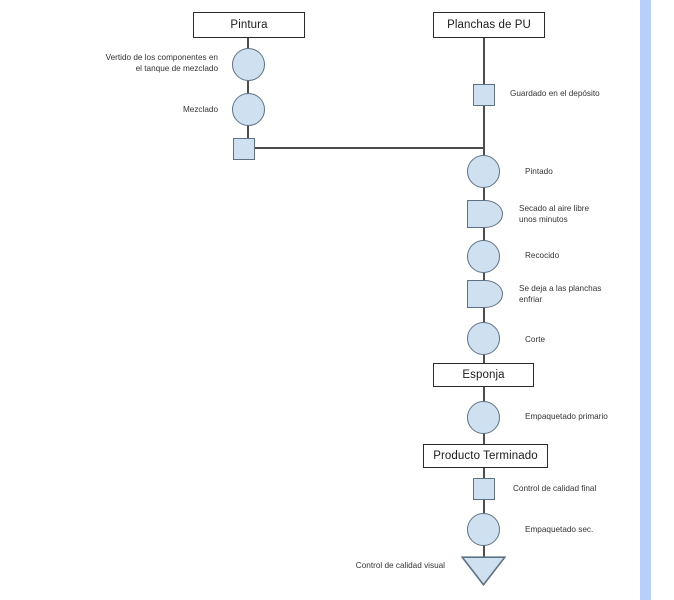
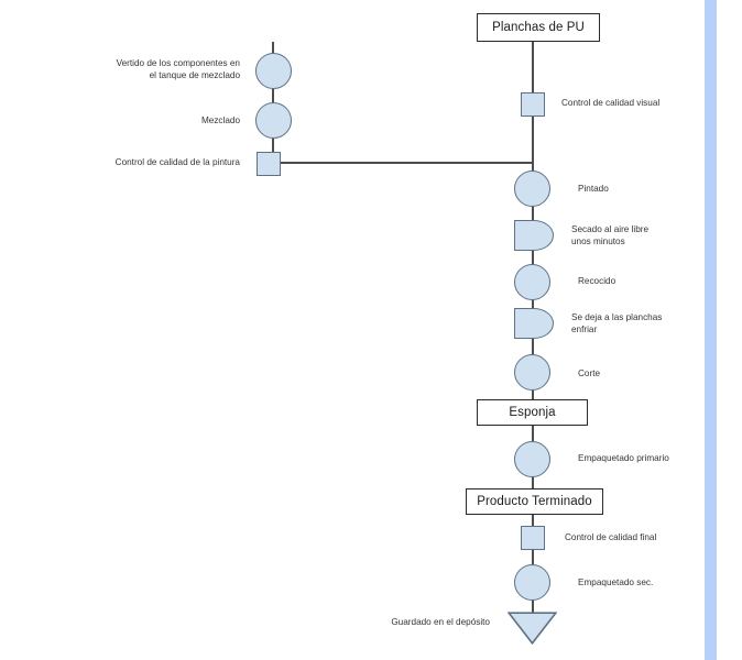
- Pintura
  Planchas de PU
  Esponja
  Producto Terminado
  Vertido de los componentes en
  el tanque de mezclado
  Mezclado
+ Control de calidad de la pintura
- Guardado en el depósito
+ Control de calidad visual
  Pintado
  Secado al aire libre
  unos minutos
  Recocido
  Se deja a las planchas
  enfriar
  Corte
  Empaquetado primario
  Control de calidad final
  Empaquetado sec.
- Control de calidad visual
+ Guardado en el depósito
